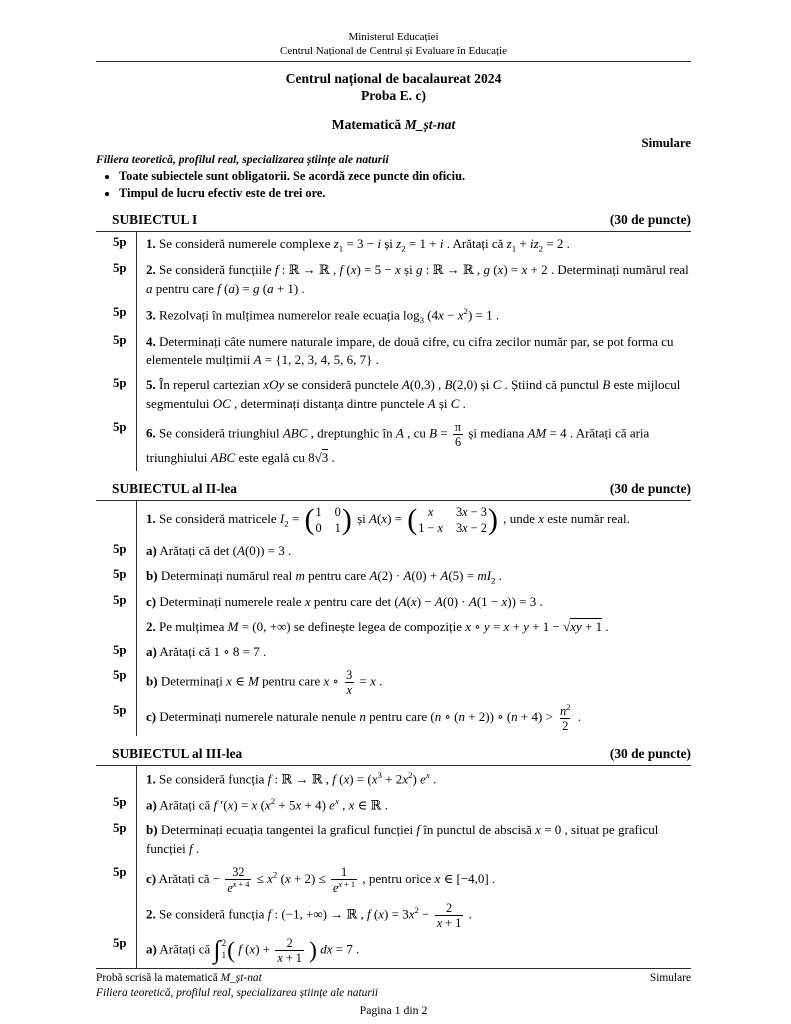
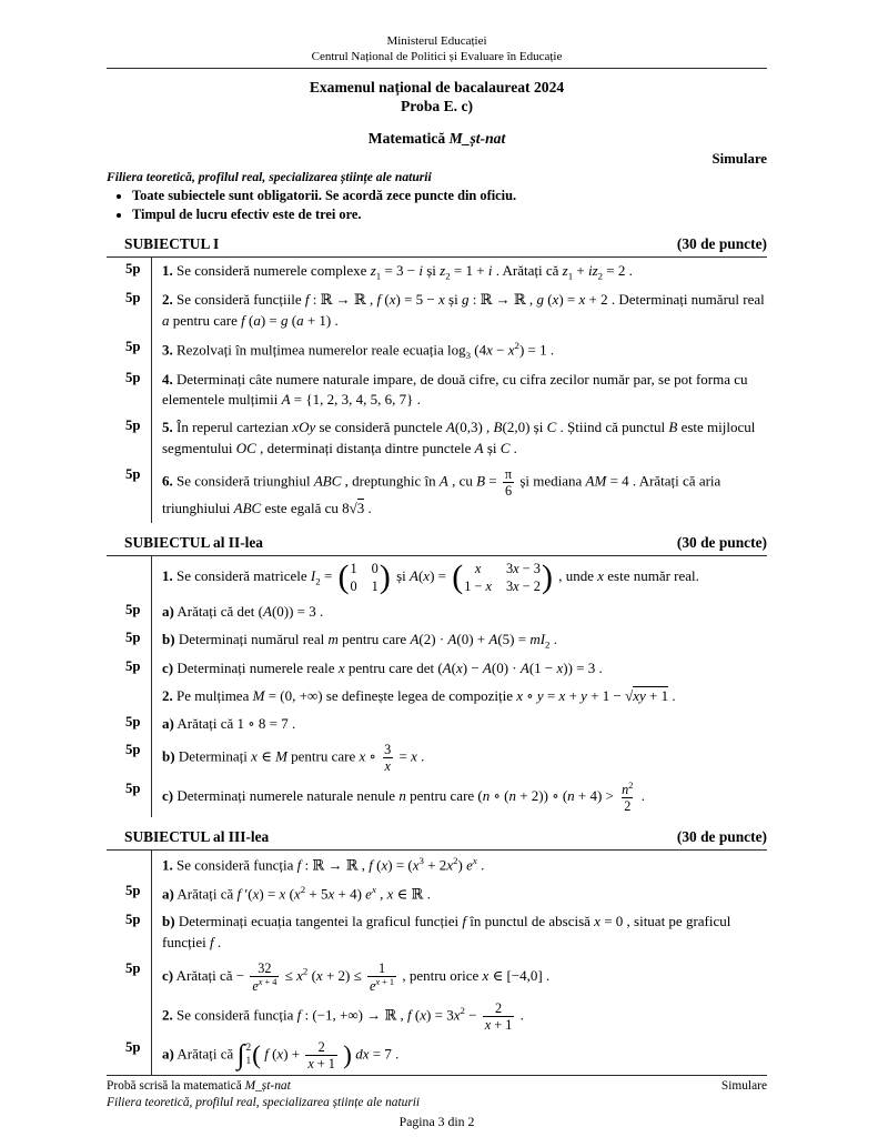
  Ministerul Educației
- Centrul Național de Centrul și Evaluare în Educație
+ Centrul Național de Politici și Evaluare în Educație
- Centrul național de bacalaureat 2024
+ Examenul național de bacalaureat 2024
  Proba E. c)
  Matematică M_șt-nat
  Simulare
  Filiera teoretică, profilul real, specializarea științe ale naturii
  Toate subiectele sunt obligatorii. Se acordă zece puncte din oficiu.
  Timpul de lucru efectiv este de trei ore.
  SUBIECTUL I
  (30 de puncte)
  5p
  1. Se consideră numerele complexe z1 = 3 − i și z2 = 1 + i . Arătați că z1 + iz2 = 2 .
  5p
  2. Se consideră funcțiile f : ℝ → ℝ , f (x) = 5 − x și g : ℝ → ℝ , g (x) = x + 2 . Determinați numărul real a pentru care f (a) = g (a + 1) .
  5p
  3. Rezolvați în mulțimea numerelor reale ecuația log3 (4x − x2) = 1 .
  5p
  4. Determinați câte numere naturale impare, de două cifre, cu cifra zecilor număr par, se pot forma cu elementele mulțimii A = {1, 2, 3, 4, 5, 6, 7} .
  5p
  5. În reperul cartezian xOy se consideră punctele A(0,3) , B(2,0) și C . Știind că punctul B este mijlocul segmentului OC , determinați distanța dintre punctele A și C .
  5p
  6. Se consideră triunghiul ABC , dreptunghic în A , cu B =
  π
  6
  și mediana AM = 4 . Arătați că aria triunghiului ABC este egală cu 8√3 .
  SUBIECTUL al II-lea
  (30 de puncte)
  1. Se consideră matricele I2 =
  1
  0
  0
  1
  și A(x) =
  x
  3x − 3
  1 − x
  3x − 2
  , unde x este număr real.
  5p
  a) Arătați că det (A(0)) = 3 .
  5p
  b) Determinați numărul real m pentru care A(2) · A(0) + A(5) = mI2 .
  5p
  c) Determinați numerele reale x pentru care det (A(x) − A(0) · A(1 − x)) = 3 .
  2. Pe mulțimea M = (0, +∞) se definește legea de compoziție x ∘ y = x + y + 1 − √xy + 1 .
  5p
  a) Arătați că 1 ∘ 8 = 7 .
  5p
  b) Determinați x ∈ M pentru care x ∘
  3
  x
  = x .
  5p
  c) Determinați numerele naturale nenule n pentru care (n ∘ (n + 2)) ∘ (n + 4) >
  n2
  2
  .
  SUBIECTUL al III-lea
  (30 de puncte)
  1. Se consideră funcția f : ℝ → ℝ , f (x) = (x3 + 2x2) ex .
  5p
  a) Arătați că f ′(x) = x (x2 + 5x + 4) ex , x ∈ ℝ .
  5p
  b) Determinați ecuația tangentei la graficul funcției f în punctul de abscisă x = 0 , situat pe graficul funcției f .
  5p
  c) Arătați că −
  32
  ex + 4
  ≤ x2 (x + 2) ≤
  1
  ex + 1
  , pentru orice x ∈ [−4,0] .
  2. Se consideră funcția f : (−1, +∞) → ℝ , f (x) = 3x2 −
  2
  x + 1
  .
  5p
  a) Arătați că
  ∫
  2
  1
  ( f (x) +
  2
  x + 1
  ) dx = 7 .
  Probă scrisă la matematică M_șt-nat
  Simulare
  Filiera teoretică, profilul real, specializarea științe ale naturii
- Pagina 1 din 2
+ Pagina 3 din 2
